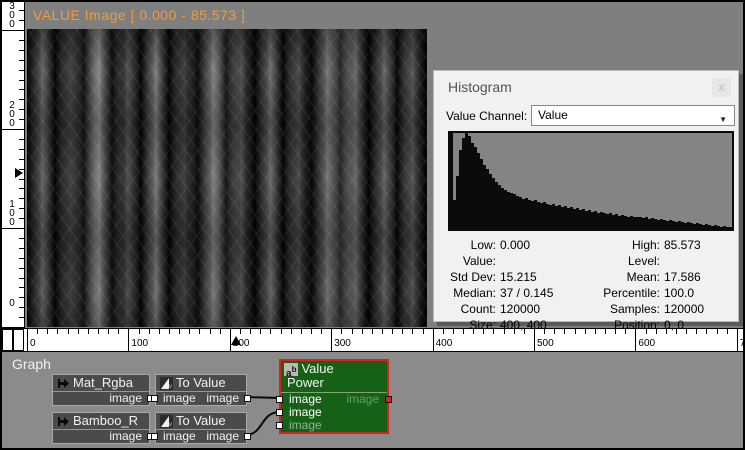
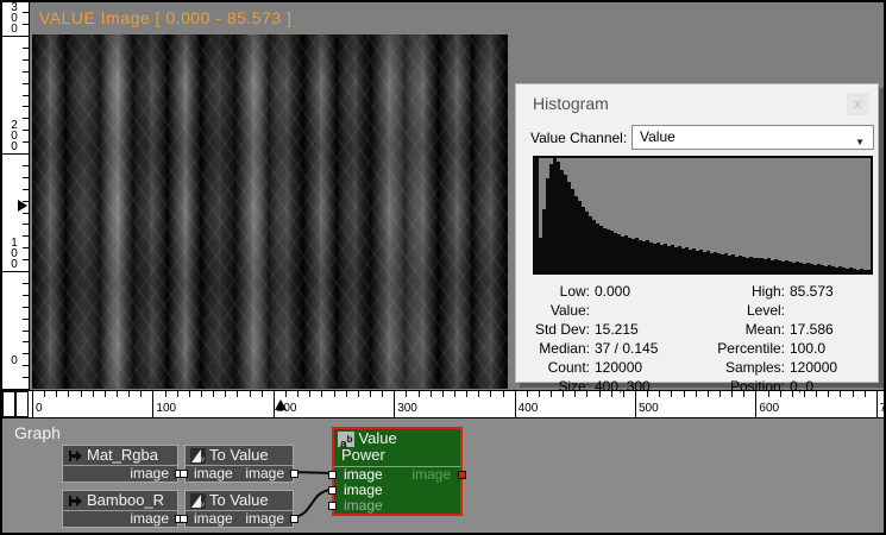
  VALUE Image [ 0.000 - 85.573 ]
  0
  1
  0
  0
  2
  0
  0
  3
  0
  0
  0
  100
  200
  300
  400
  500
  600
  Histogram
  x
  Value Channel:
  Value
  ▼
  Low: 0.000 High: 85.573
  Value: Level:
  Std Dev: 15.215 Mean: 17.586
  Median: 37 / 0.145 Percentile: 100.0
  Count: 120000 Samples: 120000
- Size: 400, 400 Position: 0, 0
+ Size: 400, 300 Position: 0, 0
  Graph
  Mat_Rgba
  image
  To Value
  image
  image
  Bamboo_R
  image
  To Value
  image
  image
  ab
  Value
  Power
  image
  image
  image
  image
